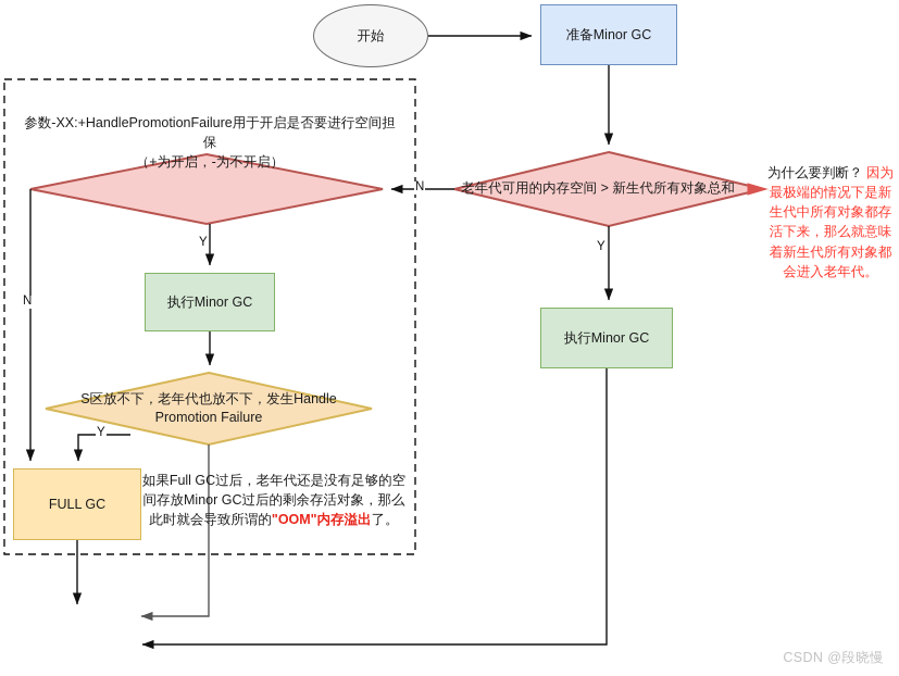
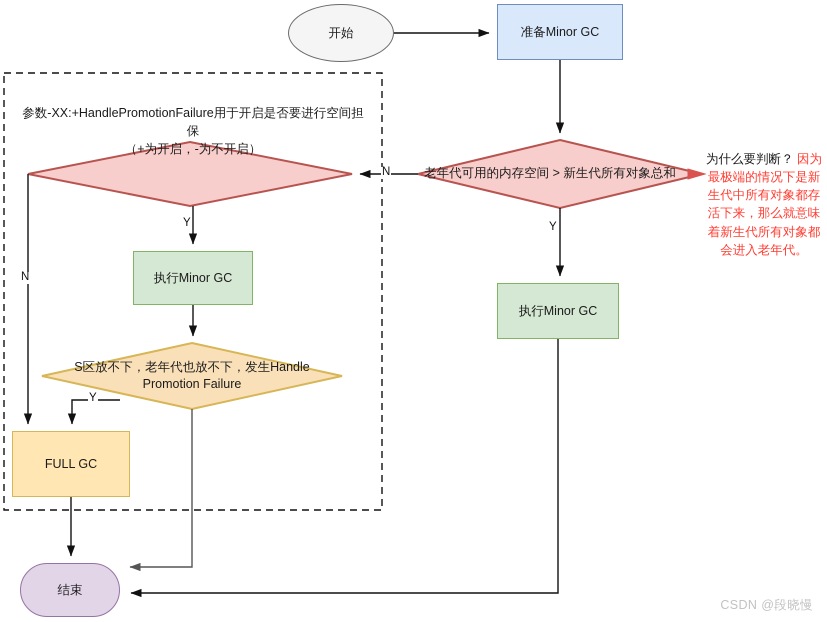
  开始
  准备Minor GC
  老年代可用的内存空间 > 新生代所有对象总和
  执行Minor GC
  执行Minor GC
  S区放不下，老年代也放不下，发生Handle
  Promotion Failure
  FULL GC
+ 结束
  N
  Y
  Y
  N
  Y
  参数-XX:+HandlePromotionFailure用于开启是否要进行空间担保
  （+为开启，-为不开启）
- 如果Full GC过后，老年代还是没有足够的空间存放Minor GC过后的剩余存活对象，那么此时就会导致所谓的"OOM"内存溢出了。
  为什么要判断？ 因为最极端的情况下是新生代中所有对象都存活下来，那么就意味着新生代所有对象都会进入老年代。
  CSDN @段晓慢
